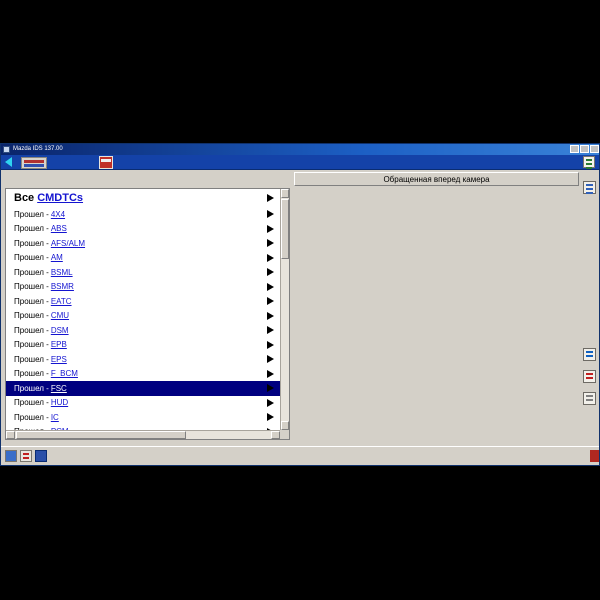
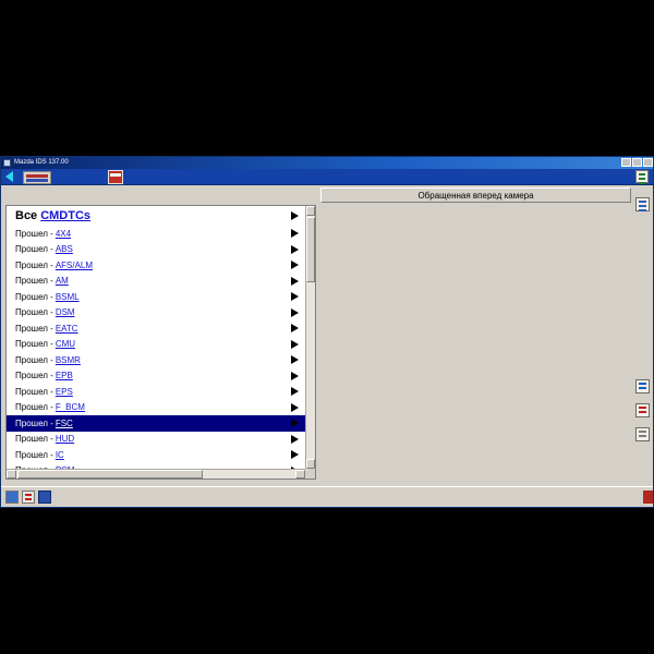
  Все
  CMDTCs
  Прошел -
  4X4
  Прошел -
  ABS
  Прошел -
  AFS/ALM
  Прошел -
  AM
  Прошел -
  BSML
  Прошел -
- BSMR
+ DSM
  Прошел -
  EATC
  Прошел -
  CMU
  Прошел -
- DSM
+ BSMR
  Прошел -
  EPB
  Прошел -
  EPS
  Прошел -
  F_BCM
  Прошел -
  FSC
  Прошел -
  HUD
  Прошел -
  IC
  Обращенная вперед камера
